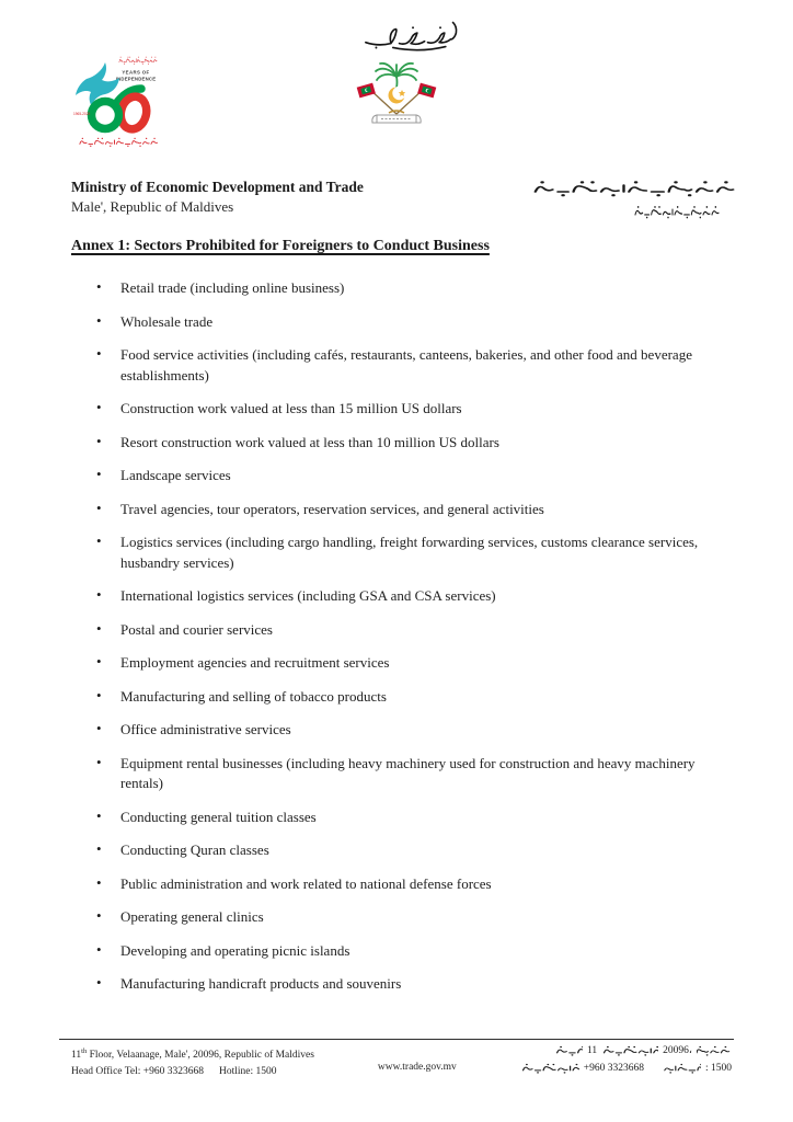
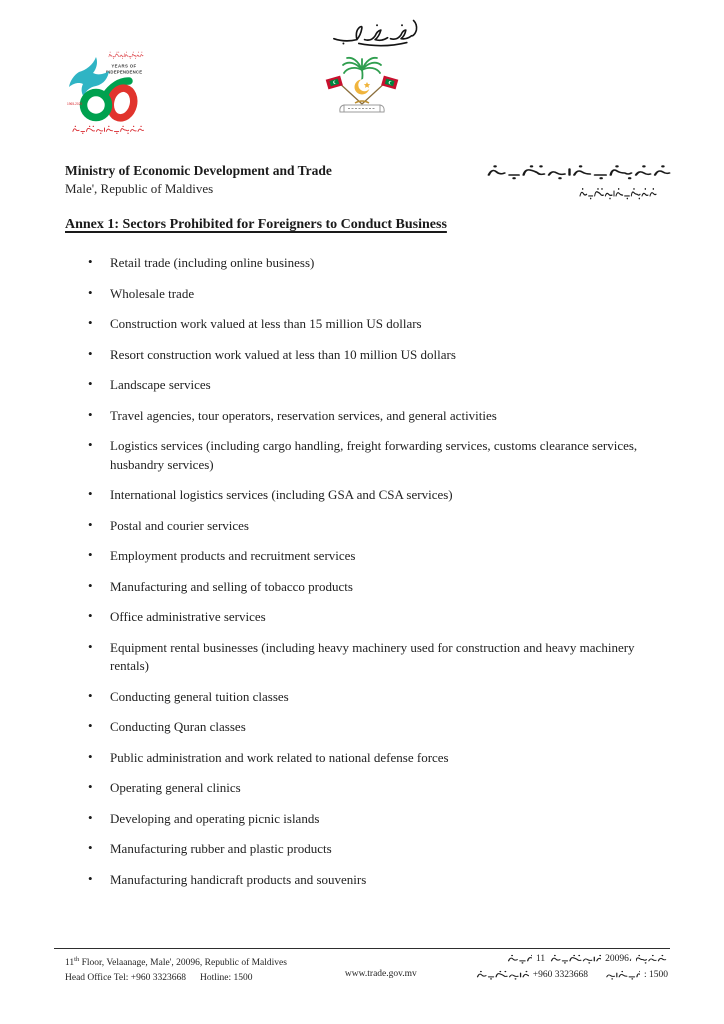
  Ministry of Economic Development and Trade
  Male', Republic of Maldives
  Annex 1: Sectors Prohibited for Foreigners to Conduct Business
  Retail trade (including online business)
  Wholesale trade
- Food service activities (including cafés, restaurants, canteens, bakeries, and other food and beverage establishments)
  Construction work valued at less than 15 million US dollars
  Resort construction work valued at less than 10 million US dollars
  Landscape services
  Travel agencies, tour operators, reservation services, and general activities
  Logistics services (including cargo handling, freight forwarding services, customs clearance services, husbandry services)
  International logistics services (including GSA and CSA services)
  Postal and courier services
- Employment agencies and recruitment services
+ Employment products and recruitment services
  Manufacturing and selling of tobacco products
  Office administrative services
  Equipment rental businesses (including heavy machinery used for construction and heavy machinery rentals)
  Conducting general tuition classes
  Conducting Quran classes
  Public administration and work related to national defense forces
  Operating general clinics
  Developing and operating picnic islands
+ Manufacturing rubber and plastic products
  Manufacturing handicraft products and souvenirs
  11 Floor, Velaanage, Male', 20096, Republic of Maldives
  Head Office Tel: +960 3323668 Hotline: 1500
  www.trade.gov.mv
  11
  20096،
  +960 3323668
  : 1500
